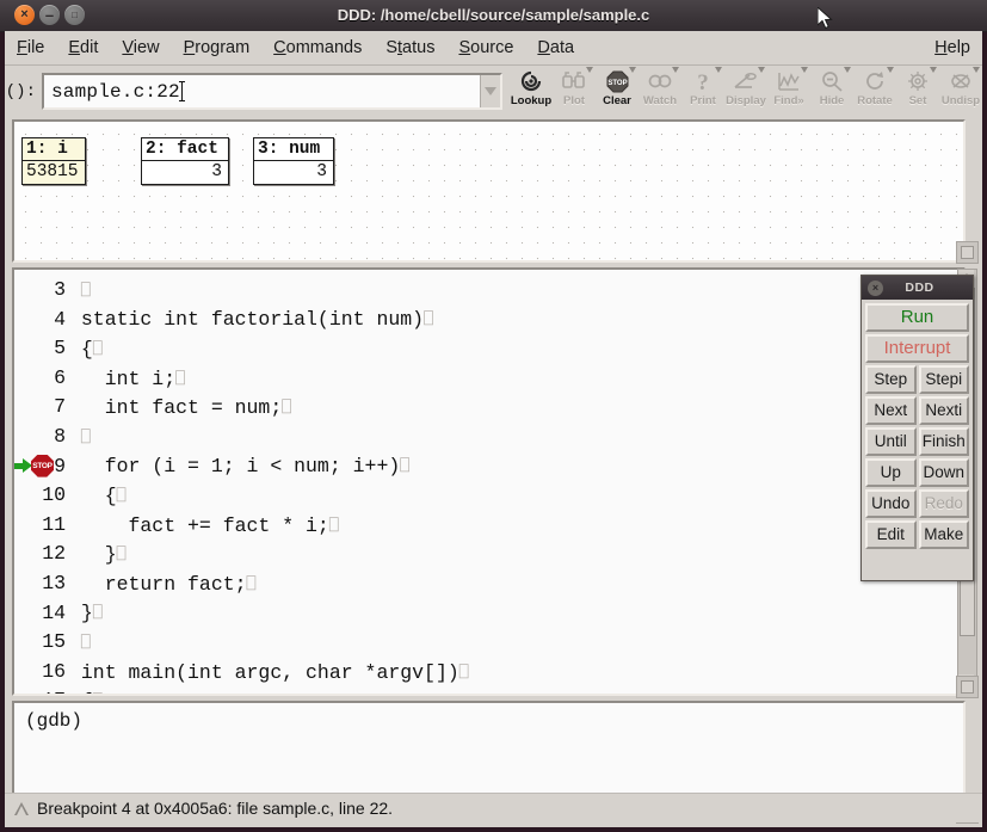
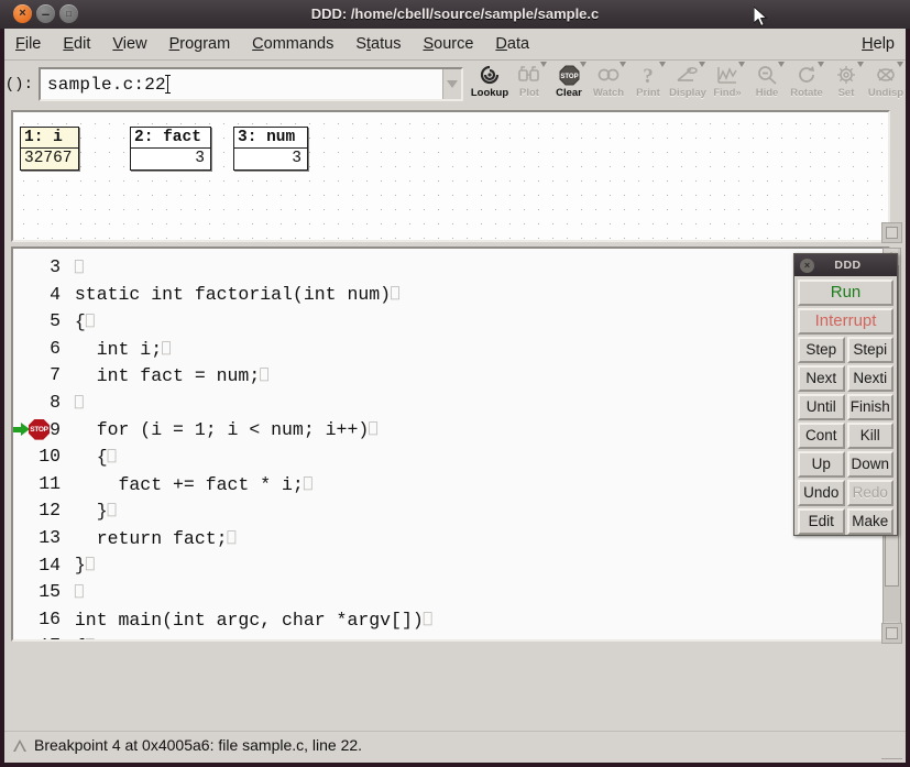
  DDD: /home/cbell/source/sample/sample.c
  ×
  –
  □
  File
  Edit
  View
  Program
  Commands
  Status
  Source
  Data
  Help
  ():
  sample.c:22
  Lookup
  Plot
  Clear
  Watch
  ?
  Print
  Display
  Find»
  Hide
  Rotate
  Set
  Undisp
  1: i
- 53815
+ 32767
  2: fact
  3
  3: num
  3
  3
  ⎕
  4
  static int factorial(int num)
  ⎕
  5
  {
  ⎕
  6
  int i;
  ⎕
  7
  int fact = num;
  ⎕
  8
  ⎕
  9
  for (i = 1; i < num; i++)
  ⎕
  10
  {
  ⎕
  11
  fact += fact * i;
  ⎕
  12
  }
  ⎕
  13
  return fact;
  ⎕
  14
  }
  ⎕
  15
  ⎕
  16
  int main(int argc, char *argv[])
  ⎕
  ×
  DDD
  Run
  Interrupt
  Step
  Stepi
  Next
  Nexti
  Until
  Finish
+ Cont
+ Kill
  Up
  Down
  Undo
  Redo
  Edit
  Make
- (gdb)
  Breakpoint 4 at 0x4005a6: file sample.c, line 22.
